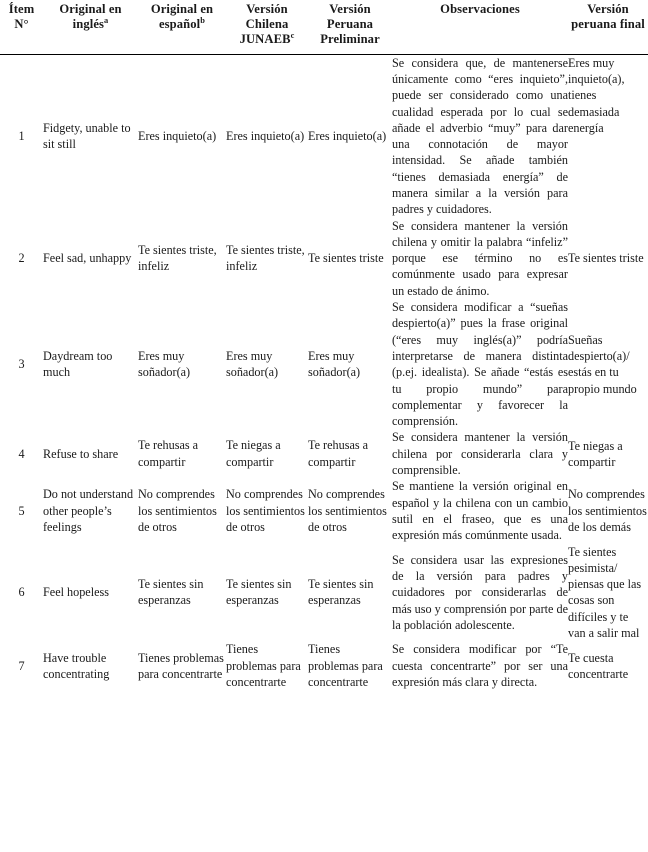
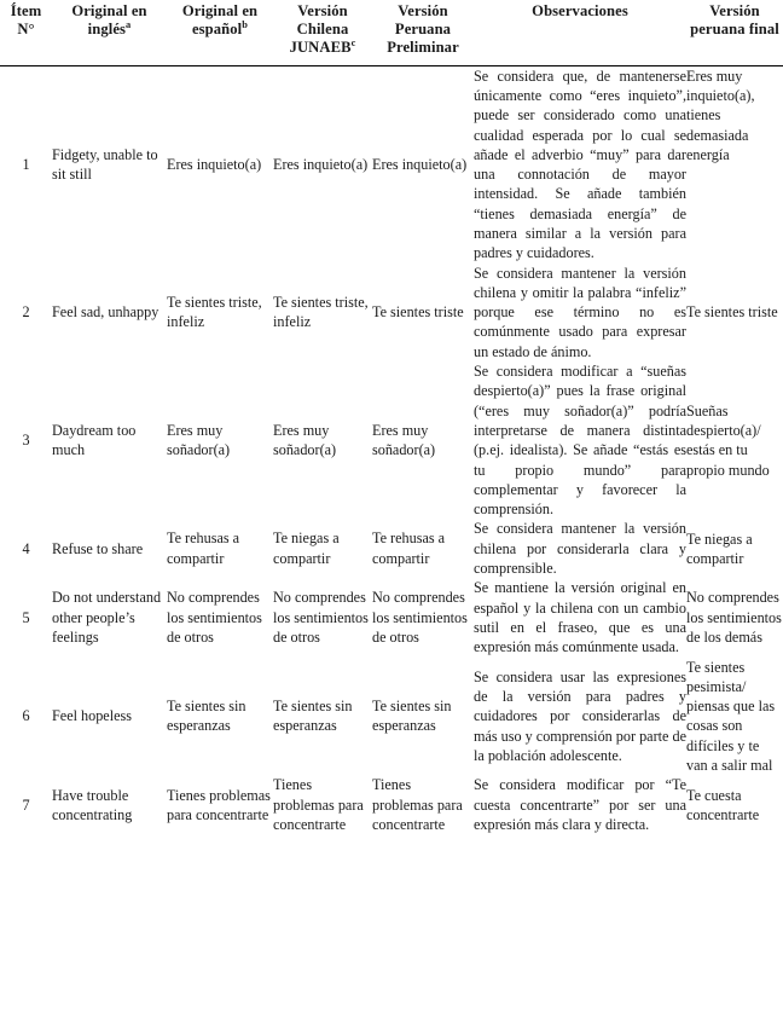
  Ítem N°	Original en inglésa	Original en españolb	Versión Chilena JUNAEBc	Versión Peruana Preliminar	Observaciones	Versión peruana final
  1	Fidgety, unable to sit still	Eres inquieto(a)	Eres inquieto(a)	Eres inquieto(a)	Se considera que, de mantenerse únicamente como “eres inquieto”, puede ser considerado como una cualidad esperada por lo cual se añade el adverbio “muy” para dar una connotación de mayor intensidad. Se añade también “tienes demasiada energía” de manera similar a la versión para padres y cuidadores.	Eres muy inquieto(a), tienes demasiada energía
  2	Feel sad, unhappy	Te sientes triste, infeliz	Te sientes triste, infeliz	Te sientes triste	Se considera mantener la versión chilena y omitir la palabra “infeliz” porque ese término no es comúnmente usado para expresar un estado de ánimo.	Te sientes triste
- 3	Daydream too much	Eres muy soñador(a)	Eres muy soñador(a)	Eres muy soñador(a)	Se considera modificar a “sueñas despierto(a)” pues la frase original (“eres muy inglés(a)” podría interpretarse de manera distinta (p.ej. idealista). Se añade “estás es tu propio mundo” para complementar y favorecer la comprensión.	Sueñas despierto(a)/ estás en tu propio mundo
+ 3	Daydream too much	Eres muy soñador(a)	Eres muy soñador(a)	Eres muy soñador(a)	Se considera modificar a “sueñas despierto(a)” pues la frase original (“eres muy soñador(a)” podría interpretarse de manera distinta (p.ej. idealista). Se añade “estás es tu propio mundo” para complementar y favorecer la comprensión.	Sueñas despierto(a)/ estás en tu propio mundo
  4	Refuse to share	Te rehusas a compartir	Te niegas a compartir	Te rehusas a compartir	Se considera mantener la versión chilena por considerarla clara y comprensible.	Te niegas a compartir
  5	Do not understand other people’s feelings	No comprendes los sentimientos de otros	No comprendes los sentimientos de otros	No comprendes los sentimientos de otros	Se mantiene la versión original en español y la chilena con un cambio sutil en el fraseo, que es una expresión más comúnmente usada.	No comprendes los sentimientos de los demás
  6	Feel hopeless	Te sientes sin esperanzas	Te sientes sin esperanzas	Te sientes sin esperanzas	Se considera usar las expresiones de la versión para padres y cuidadores por considerarlas de más uso y comprensión por parte de la población adolescente.	Te sientes pesimista/ piensas que las cosas son difíciles y te van a salir mal
  7	Have trouble concentrating	Tienes problemas para concentrarte	Tienes problemas para concentrarte	Tienes problemas para concentrarte	Se considera modificar por “Te cuesta concentrarte” por ser una expresión más clara y directa.	Te cuesta concentrarte
